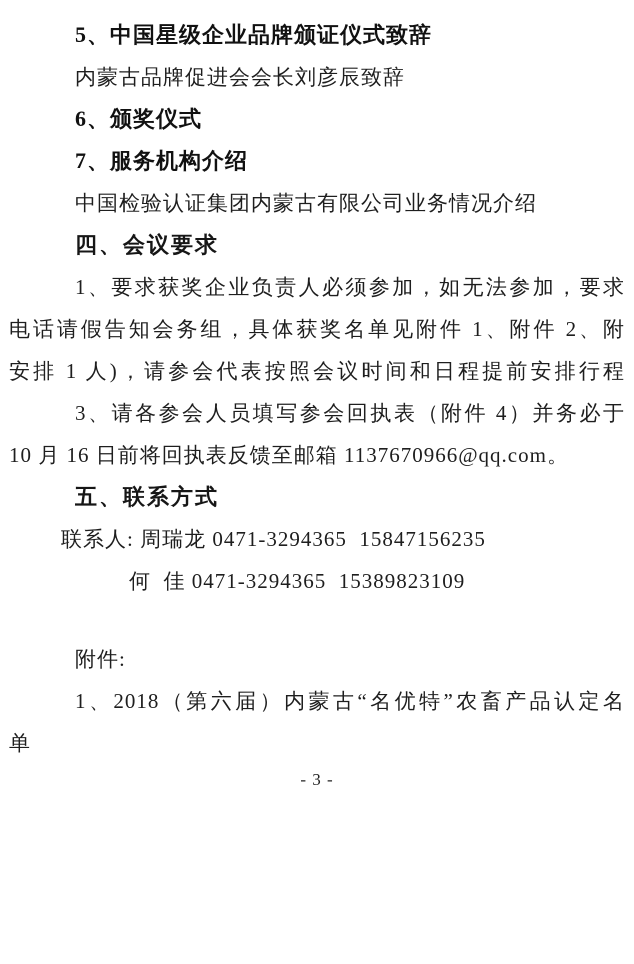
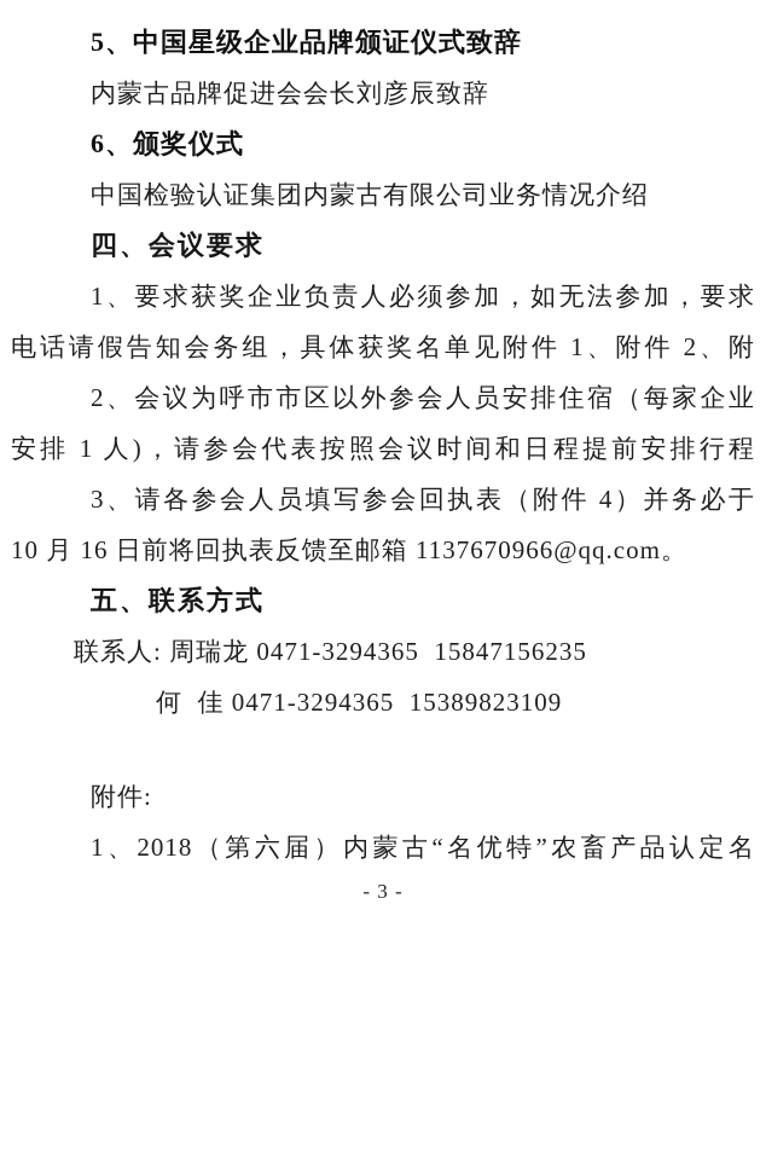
  5、中国星级企业品牌颁证仪式致辞
  内蒙古品牌促进会会长刘彦辰致辞
  6、颁奖仪式
- 7、服务机构介绍
  中国检验认证集团内蒙古有限公司业务情况介绍
  四、会议要求
  1、要求获奖企业负责人必须参加，如无法参加，要求
  电话请假告知会务组，具体获奖名单见附件 1、附件 2、附
+ 2、会议为呼市市区以外参会人员安排住宿（每家企业
  安排 1 人)，请参会代表按照会议时间和日程提前安排行程
  3、请各参会人员填写参会回执表（附件 4）并务必于
  10 月 16 日前将回执表反馈至邮箱 1137670966@qq.com。
  五、联系方式
  联系人: 周瑞龙 0471-3294365 15847156235
  何 佳 0471-3294365 15389823109
  附件:
  1、2018（第六届）内蒙古“名优特”农畜产品认定名
- 单
  - 3 -
